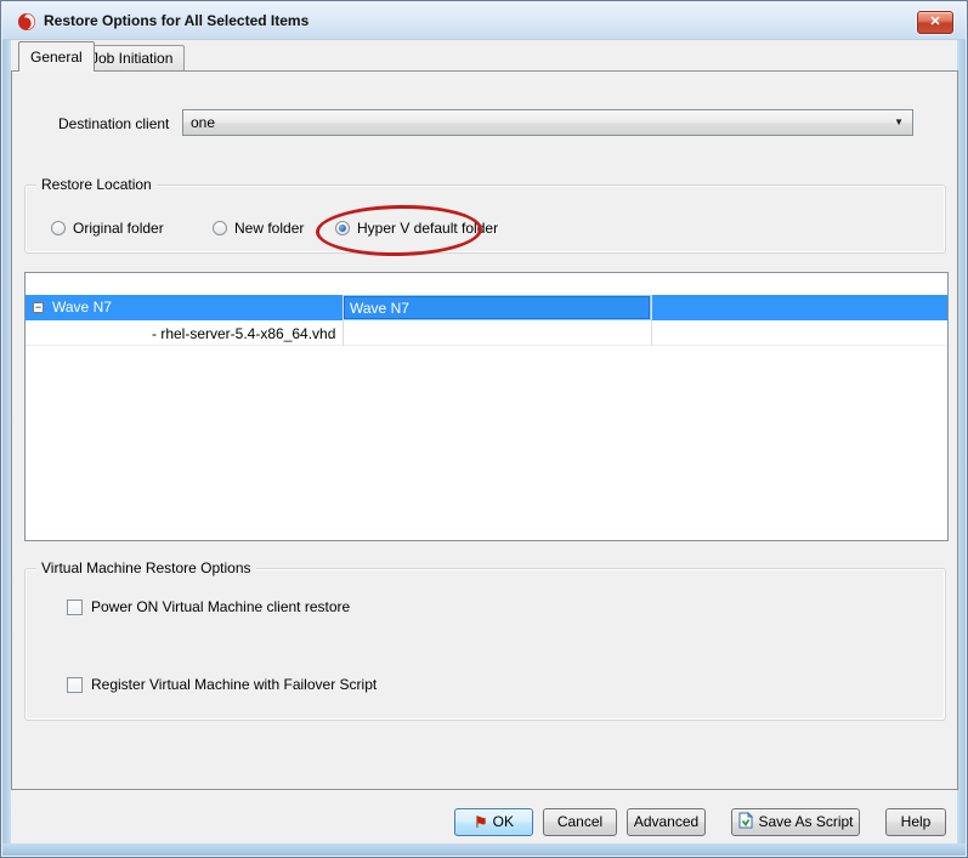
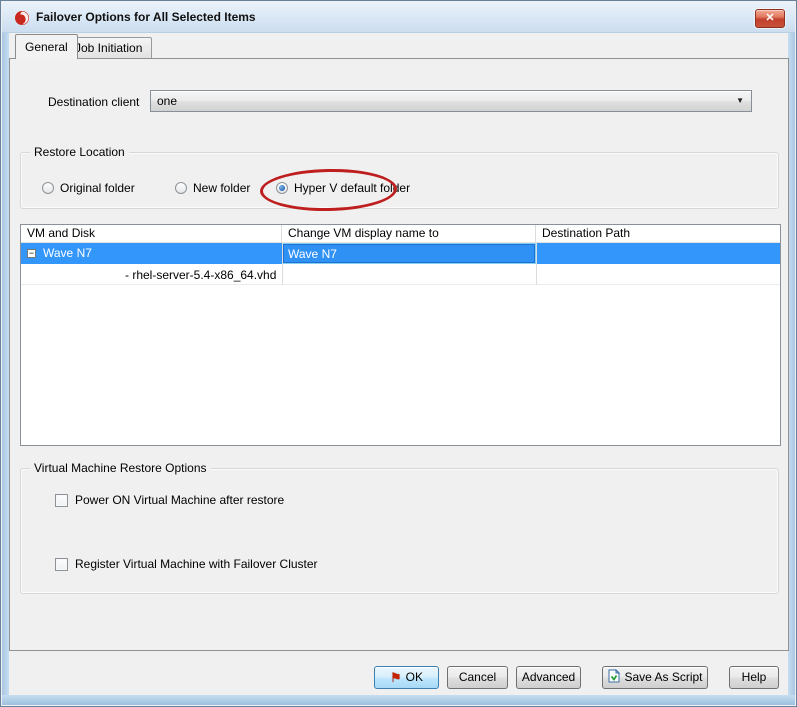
- Restore Options for All Selected Items
+ Failover Options for All Selected Items
  ✕
  Job Initiation
  General
  Destination client
  one
  ▼
  Restore Location
  Original folder
  New folder
  Hyper V default folder
+ VM and Disk
+ Change VM display name to
+ Destination Path
  −
  Wave N7
  Wave N7
  - rhel-server-5.4-x86_64.vhd
  Virtual Machine Restore Options
- Power ON Virtual Machine client restore
+ Power ON Virtual Machine after restore
- Register Virtual Machine with Failover Script
+ Register Virtual Machine with Failover Cluster
  ⚑ OK
  Cancel
  Advanced
  Save As Script
  Help
